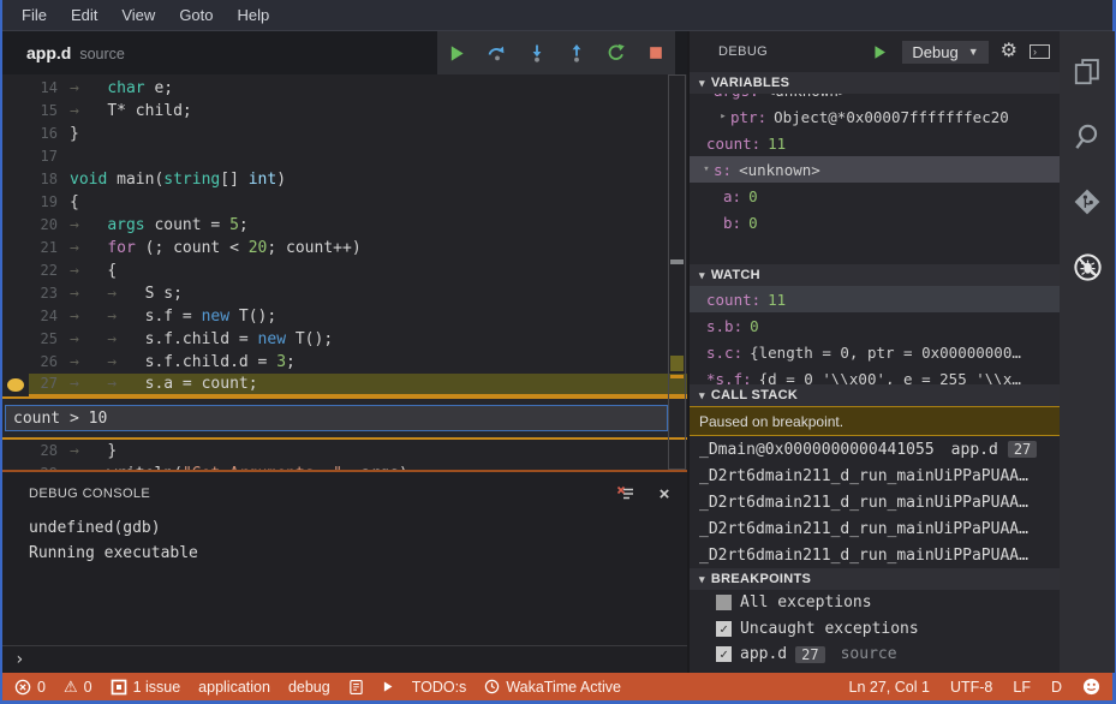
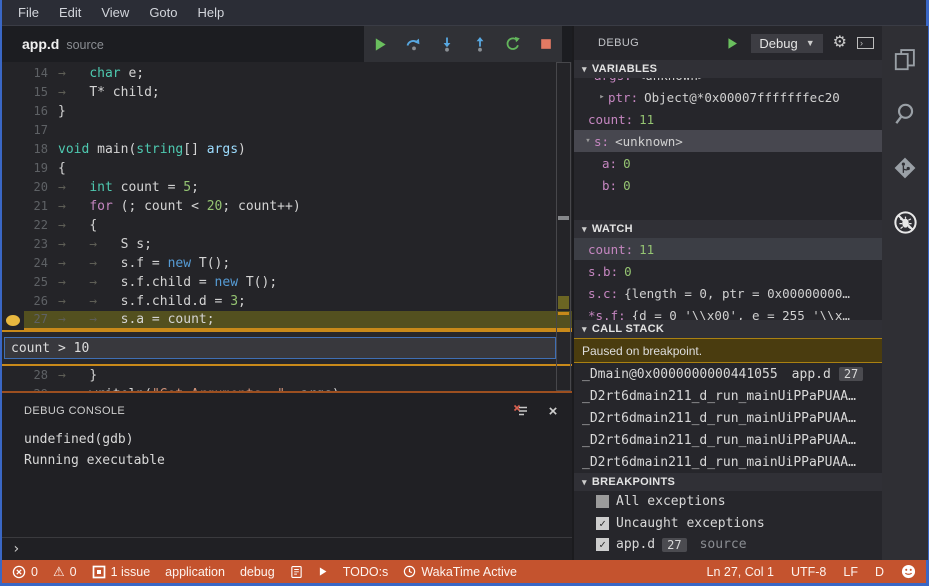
  File
  Edit
  View
  Goto
  Help
  app.d
  source
  14
  → char e;
  15
  → T* child;
  16
  }
  17
  18
- void main(string[] int)
+ void main(string[] args)
  19
  {
  20
- → args count = 5;
+ → int count = 5;
  21
  → for (; count < 20; count++)
  22
  → {
  23
  → → S s;
  24
  → → s.f = new T();
  25
  → → s.f.child = new T();
  26
  → → s.f.child.d = 3;
  27
  → → s.a = count;
  count > 10
  28
  → }
  DEBUG CONSOLE
  ×
  undefined(gdb)
  Running executable
  ›
  DEBUG
  Debug
  ▼
  ⚙
  ›
  ▾
  VARIABLES
  ▸
  ptr:
  Object@*0x00007fffffffec20
  count:
  11
  ▾
  s:
  <unknown>
  a:
  0
  b:
  0
  ▾
  WATCH
  count:
  11
  s.b:
  0
  s.c:
  {length = 0, ptr = 0x00000000…
  *s.f:
  {d = 0 '\\x00', e = 255 '\\x…
  ▾
  CALL STACK
  Paused on breakpoint.
  _Dmain@0x0000000000441055
  app.d
  27
  _D2rt6dmain211_d_run_mainUiPPaPUAA…
  _D2rt6dmain211_d_run_mainUiPPaPUAA…
  _D2rt6dmain211_d_run_mainUiPPaPUAA…
  _D2rt6dmain211_d_run_mainUiPPaPUAA…
  ▾
  BREAKPOINTS
  All exceptions
  ✓
  Uncaught exceptions
  ✓
  app.d
  27
  source
  0
  ⚠
  0
  1 issue
  application
  debug
  TODO:s
  WakaTime Active
  Ln 27, Col 1
  UTF-8
  LF
  D
